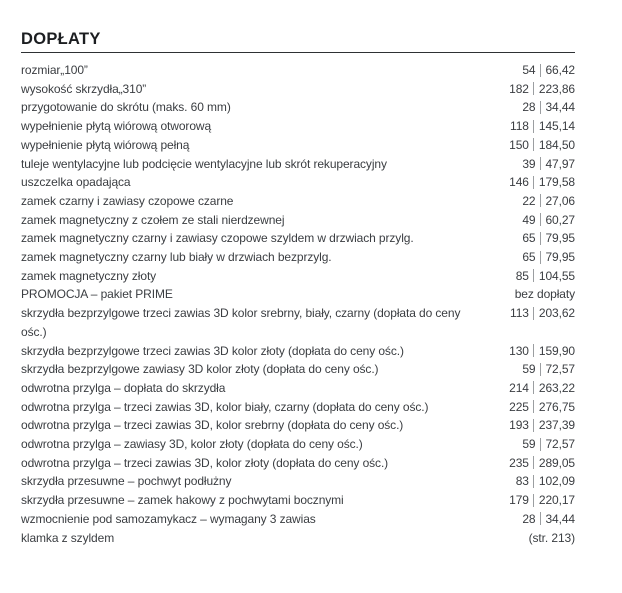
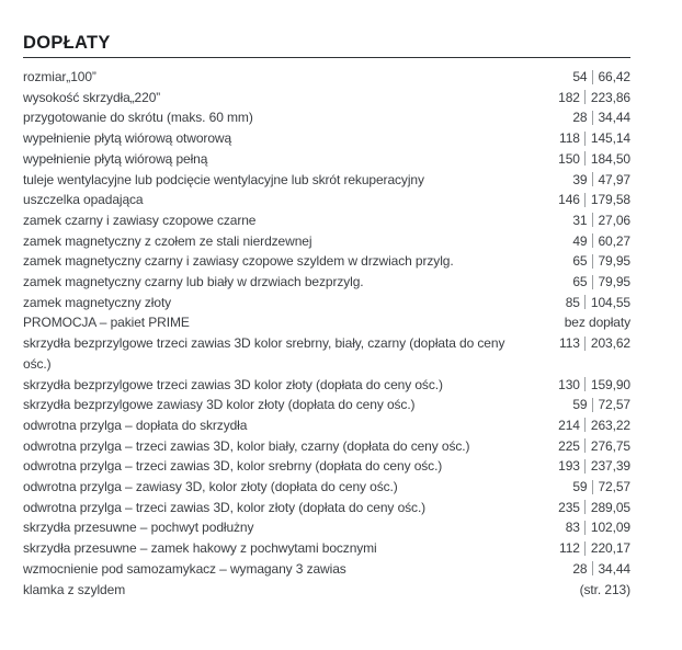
  DOPŁATY
  rozmiar„100”
  54 66,42
- wysokość skrzydła„310”
+ wysokość skrzydła„220”
  182 223,86
  przygotowanie do skrótu (maks. 60 mm)
  28 34,44
  wypełnienie płytą wiórową otworową
  118 145,14
  wypełnienie płytą wiórową pełną
  150 184,50
  tuleje wentylacyjne lub podcięcie wentylacyjne lub skrót rekuperacyjny
  39 47,97
  uszczelka opadająca
  146 179,58
  zamek czarny i zawiasy czopowe czarne
- 22 27,06
+ 31 27,06
  zamek magnetyczny z czołem ze stali nierdzewnej
  49 60,27
  zamek magnetyczny czarny i zawiasy czopowe szyldem w drzwiach przylg.
  65 79,95
  zamek magnetyczny czarny lub biały w drzwiach bezprzylg.
  65 79,95
  zamek magnetyczny złoty
  85 104,55
  PROMOCJA – pakiet PRIME
  bez dopłaty
  skrzydła bezprzylgowe trzeci zawias 3D kolor srebrny, biały, czarny (dopłata do ceny ośc.)
  113 203,62
  skrzydła bezprzylgowe trzeci zawias 3D kolor złoty (dopłata do ceny ośc.)
  130 159,90
  skrzydła bezprzylgowe zawiasy 3D kolor złoty (dopłata do ceny ośc.)
  59 72,57
  odwrotna przylga – dopłata do skrzydła
  214 263,22
  odwrotna przylga – trzeci zawias 3D, kolor biały, czarny (dopłata do ceny ośc.)
  225 276,75
  odwrotna przylga – trzeci zawias 3D, kolor srebrny (dopłata do ceny ośc.)
  193 237,39
  odwrotna przylga – zawiasy 3D, kolor złoty (dopłata do ceny ośc.)
  59 72,57
  odwrotna przylga – trzeci zawias 3D, kolor złoty (dopłata do ceny ośc.)
  235 289,05
  skrzydła przesuwne – pochwyt podłużny
  83 102,09
  skrzydła przesuwne – zamek hakowy z pochwytami bocznymi
- 179 220,17
+ 112 220,17
  wzmocnienie pod samozamykacz – wymagany 3 zawias
  28 34,44
  klamka z szyldem
  (str. 213)
